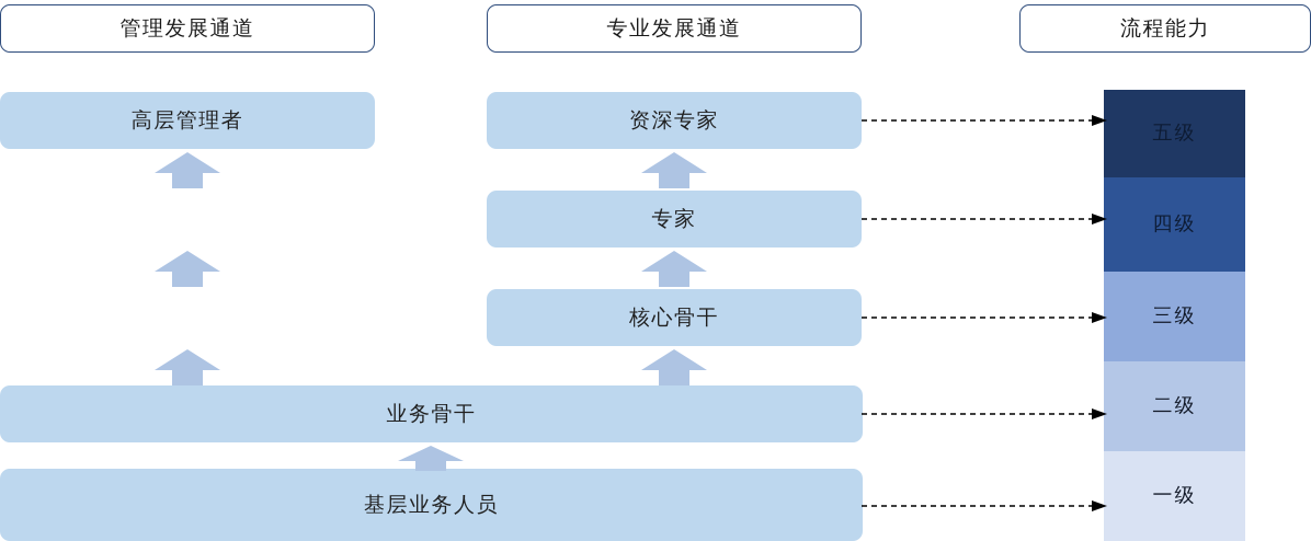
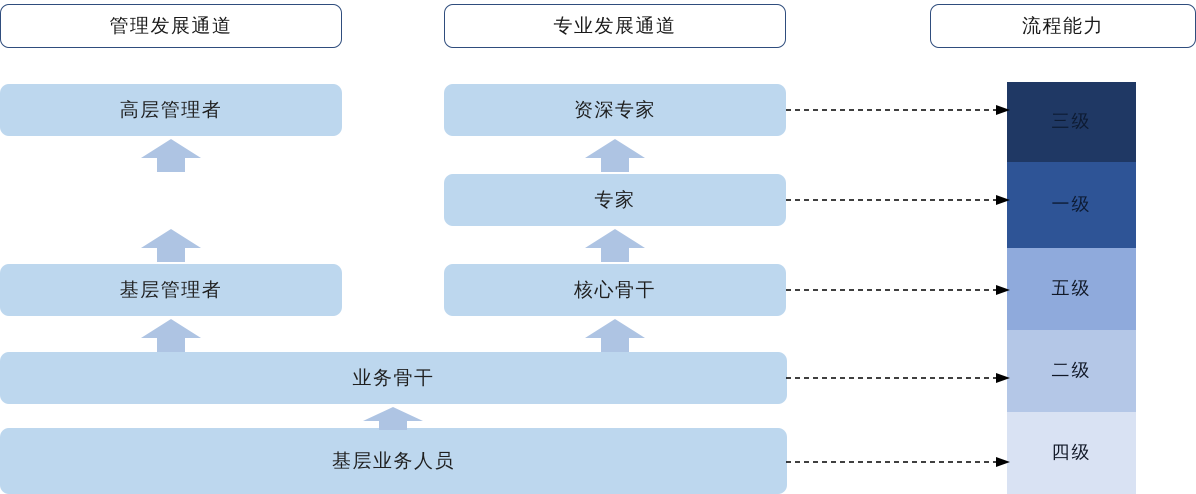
  管理发展通道
  专业发展通道
  流程能力
  高层管理者
+ 基层管理者
  资深专家
  专家
  核心骨干
  业务骨干
  基层业务人员
- 五级
+ 三级
- 四级
+ 一级
- 三级
+ 五级
  二级
- 一级
+ 四级
